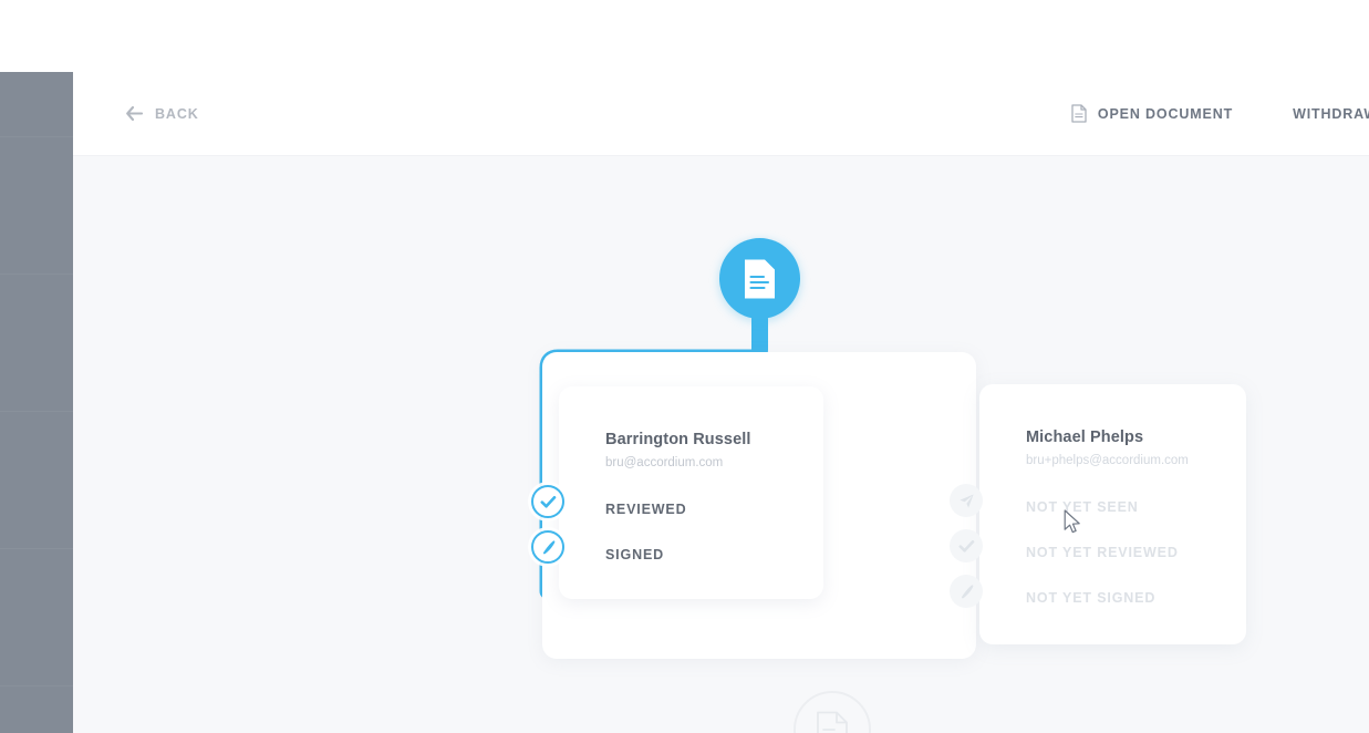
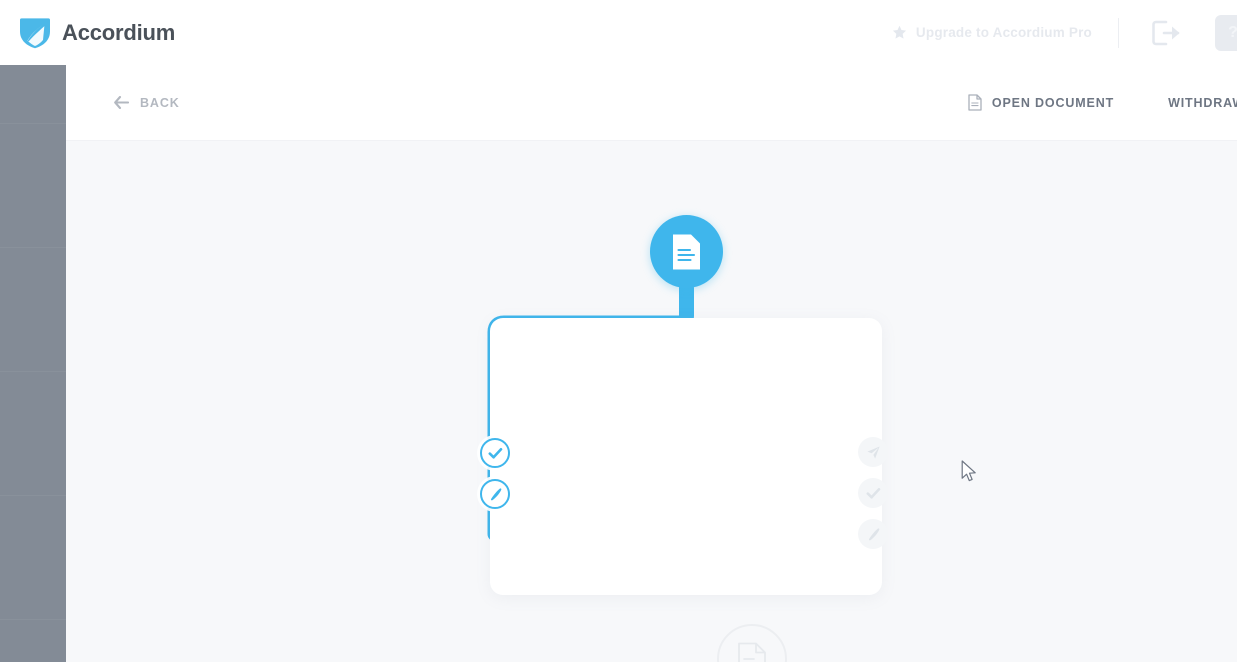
+ Accordium
+ Upgrade to Accordium Pro
  BACK
  OPEN DOCUMENT
  WITHDRA
- Barrington Russell
- bru@accordium.com
- REVIEWED
- SIGNED
- Michael Phelps
- bru+phelps@accordium.com
- NOT YET SEEN
- NOT YET REVIEWED
- NOT YET SIGNED
